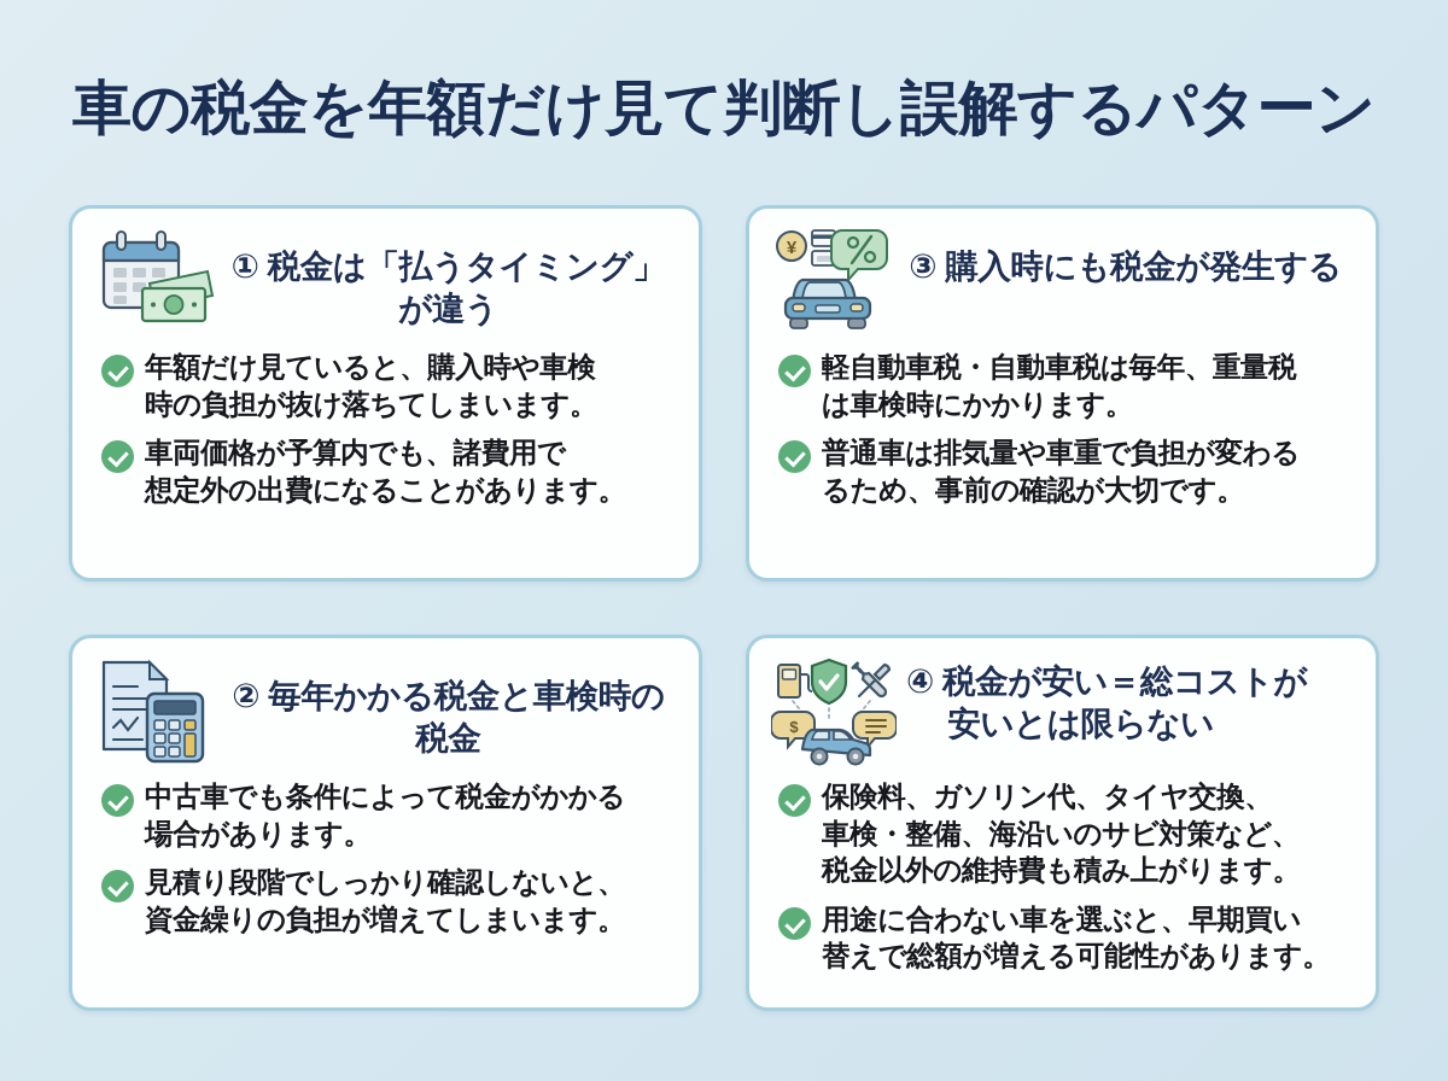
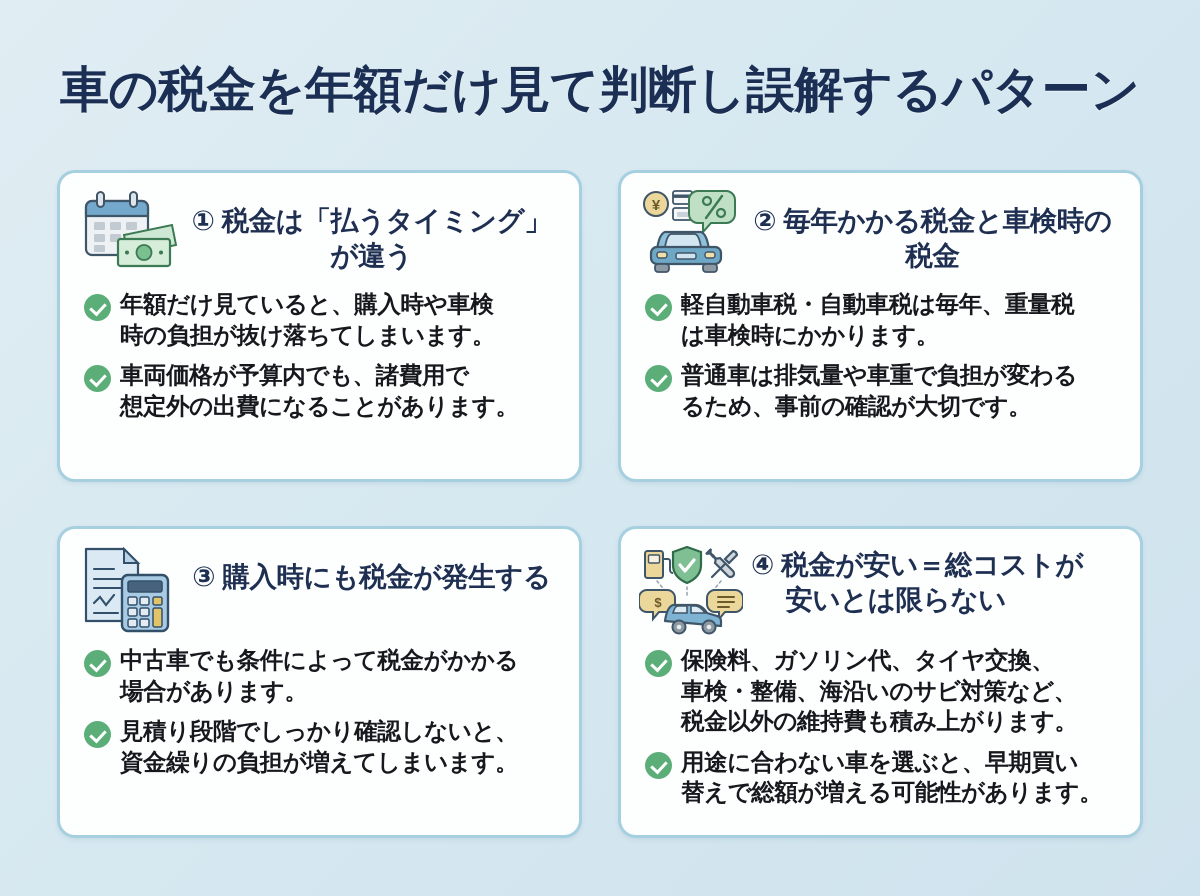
  車の税金を年額だけ見て判断し誤解するパターン
  ① 税金は「払うタイミング」が違う
  年額だけ見ていると、購入時や車検
  時の負担が抜け落ちてしまいます。
  車両価格が予算内でも、諸費用で
  想定外の出費になることがあります。
  ¥
- ③ 購入時にも税金が発生する
+ ② 毎年かかる税金と車検時の税金
  軽自動車税・自動車税は毎年、重量税
  は車検時にかかります。
  普通車は排気量や車重で負担が変わる
  るため、事前の確認が大切です。
- ② 毎年かかる税金と車検時の税金
+ ③ 購入時にも税金が発生する
  中古車でも条件によって税金がかかる
  場合があります。
  見積り段階でしっかり確認しないと、
  資金繰りの負担が増えてしまいます。
  $
  ④ 税金が安い＝総コストが
  安いとは限らない
  保険料、ガソリン代、タイヤ交換、
  車検・整備、海沿いのサビ対策など、
  税金以外の維持費も積み上がります。
  用途に合わない車を選ぶと、早期買い
  替えで総額が増える可能性があります。
